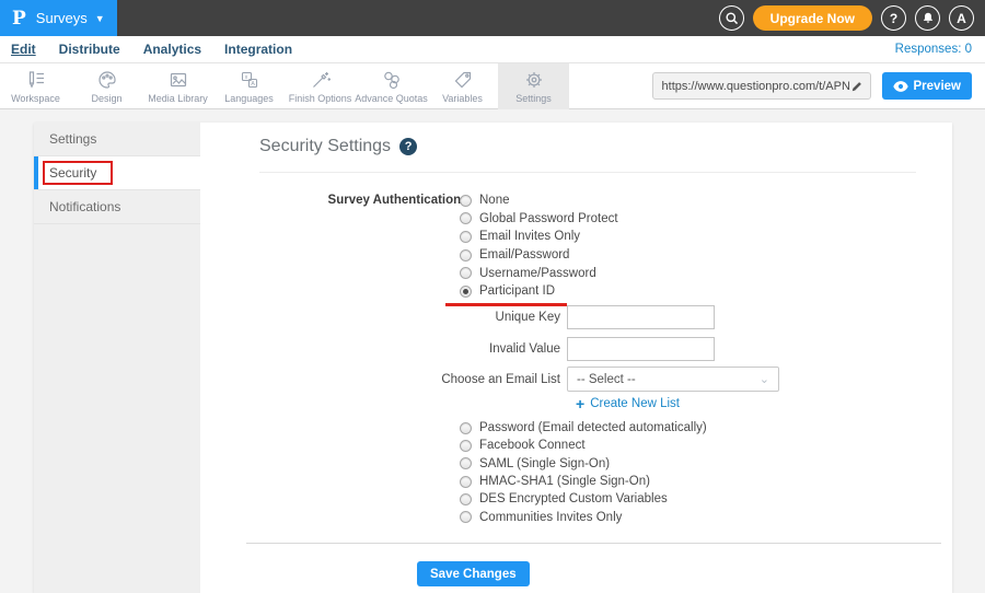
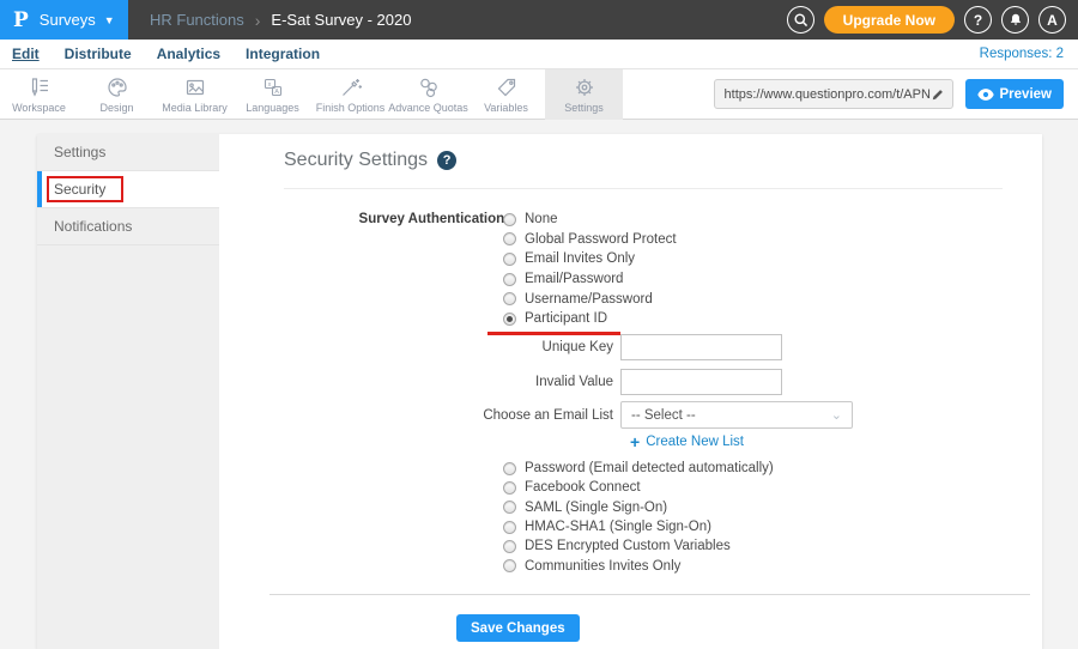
  P
  Surveys
  ▼
+ HR Functions
+ ›
+ E-Sat Survey - 2020
  Upgrade Now
  ?
  A
  Edit
  Distribute
  Analytics
  Integration
- Responses: 0
+ Responses: 2
  Workspace
  Design
  Media Library
  Languages
  Finish Options
  Advance Quotas
  Variables
  Settings
  https://www.questionpro.com/t/APN
  Preview
  Settings
  Security
  Notifications
  Security Settings
  ?
  Survey Authentication
  None
  Global Password Protect
  Email Invites Only
  Email/Password
  Username/Password
  Participant ID
  Unique Key
  Invalid Value
  Choose an Email List
  -- Select --
  ⌄
  +
  Create New List
  Password (Email detected automatically)
  Facebook Connect
  SAML (Single Sign-On)
  HMAC-SHA1 (Single Sign-On)
  DES Encrypted Custom Variables
  Communities Invites Only
  Save Changes
